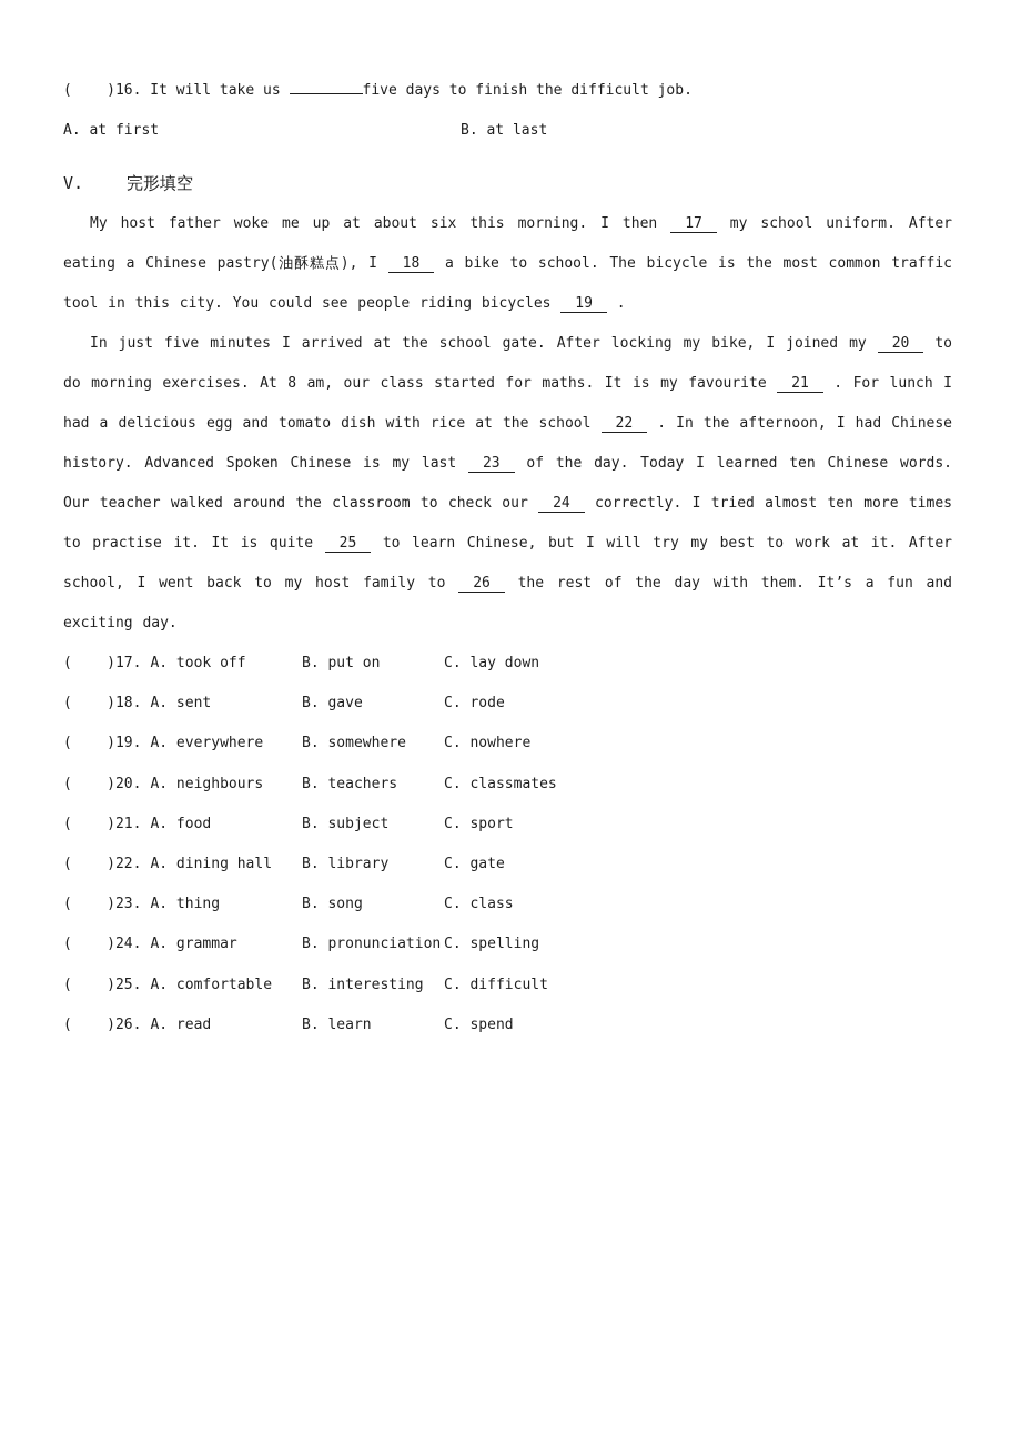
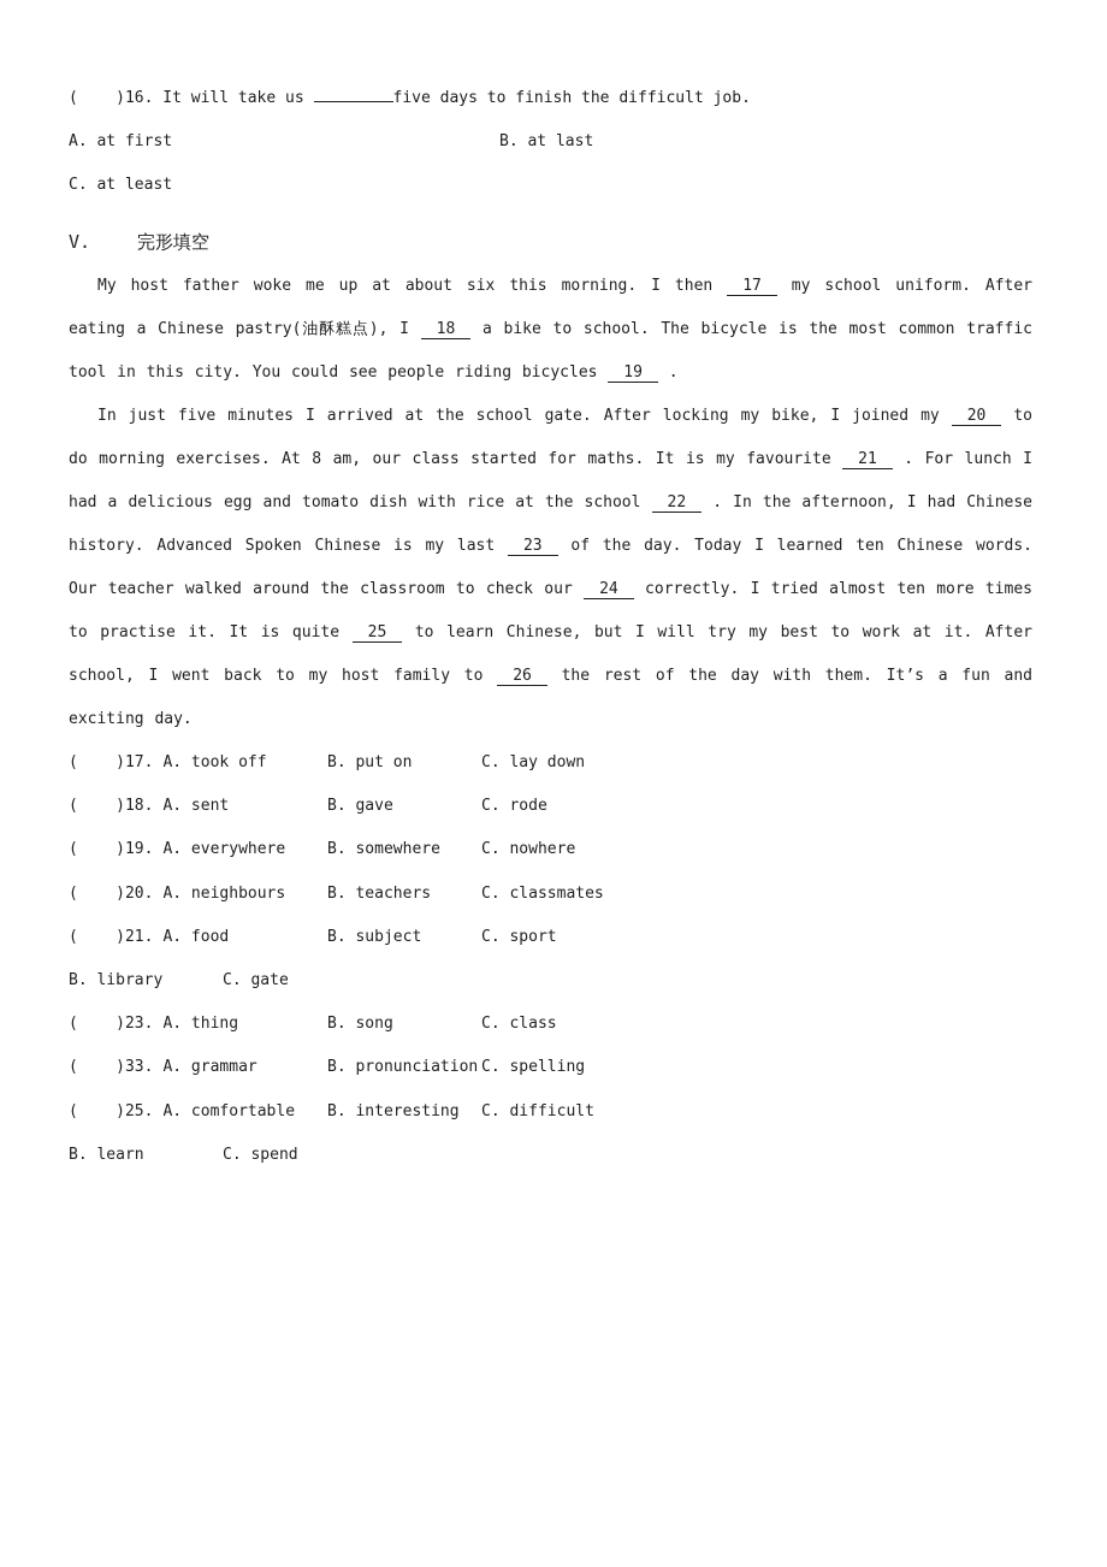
  ( )16. It will take us five days to finish the difficult job.
  A. at first
  B. at last
+ C. at least
  V. 完形填空
  My host father woke me up at about six this morning. I then 17 my school uniform. After eating a Chinese pastry(油酥糕点), I 18 a bike to school. The bicycle is the most common traffic tool in this city. You could see people riding bicycles 19 .
  In just five minutes I arrived at the school gate. After locking my bike, I joined my 20 to do morning exercises. At 8 am, our class started for maths. It is my favourite 21 . For lunch I had a delicious egg and tomato dish with rice at the school 22 . In the afternoon, I had Chinese history. Advanced Spoken Chinese is my last 23 of the day. Today I learned ten Chinese words. Our teacher walked around the classroom to check our 24 correctly. I tried almost ten more times to practise it. It is quite 25 to learn Chinese, but I will try my best to work at it. After school, I went back to my host family to 26 the rest of the day with them. It’s a fun and exciting day.
  ( )17. A. took off
  B. put on
  C. lay down
  ( )18. A. sent
  B. gave
  C. rode
  ( )19. A. everywhere
  B. somewhere
  C. nowhere
  ( )20. A. neighbours
  B. teachers
  C. classmates
  ( )21. A. food
  B. subject
  C. sport
- ( )22. A. dining hall
  B. library
  C. gate
  ( )23. A. thing
  B. song
  C. class
- ( )24. A. grammar
+ ( )33. A. grammar
  B. pronunciation
  C. spelling
  ( )25. A. comfortable
  B. interesting
  C. difficult
- ( )26. A. read
  B. learn
  C. spend
